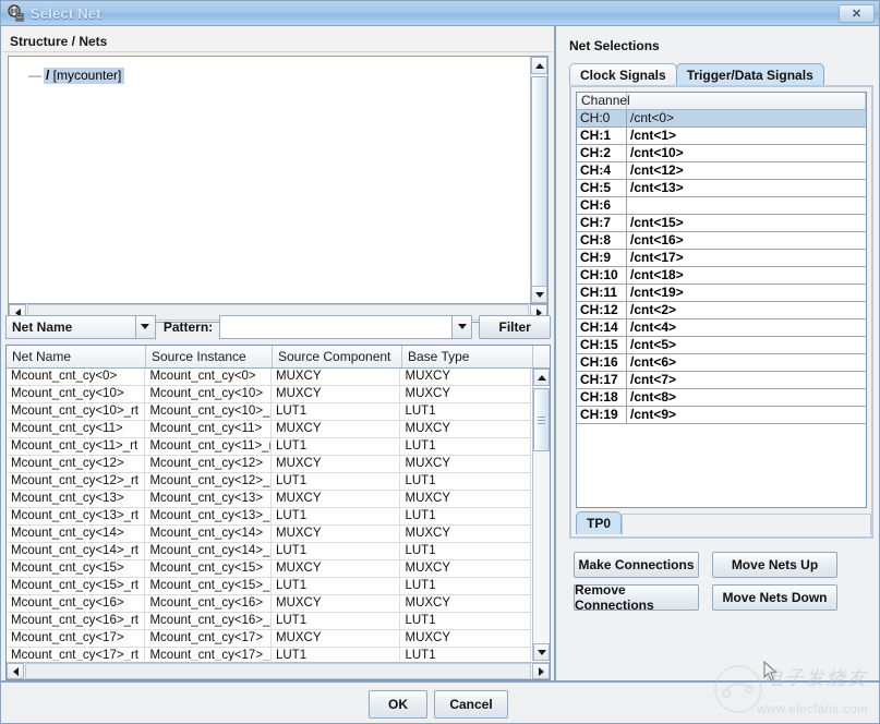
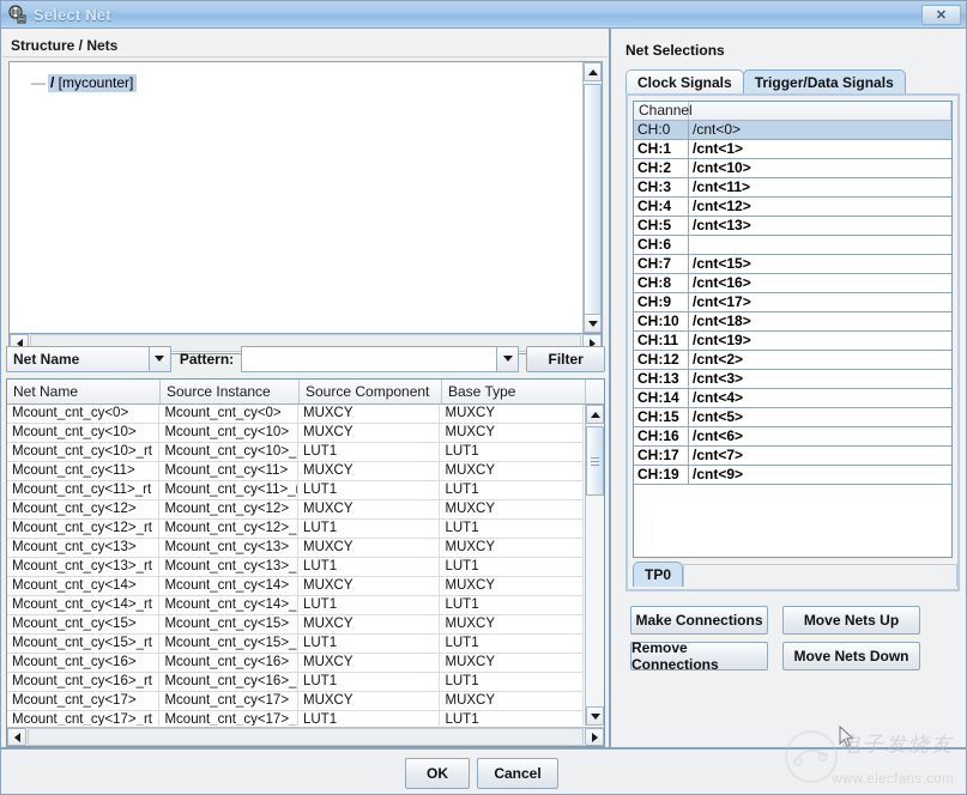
  Select Net
  ✕
  Structure / Nets
  —
  / [mycounter]
  Net Name
  Pattern:
  Filter
  Net Name
  Source Instance
  Source Component
  Base Type
  Mcount_cnt_cy<0>
  Mcount_cnt_cy<0>
  MUXCY
  MUXCY
  Mcount_cnt_cy<10>
  Mcount_cnt_cy<10>
  MUXCY
  MUXCY
  Mcount_cnt_cy<10>_rt
  Mcount_cnt_cy<10>_
  LUT1
  LUT1
  Mcount_cnt_cy<11>
  Mcount_cnt_cy<11>
  MUXCY
  MUXCY
  Mcount_cnt_cy<11>_rt
  Mcount_cnt_cy<11>_r
  LUT1
  LUT1
  Mcount_cnt_cy<12>
  Mcount_cnt_cy<12>
  MUXCY
  MUXCY
  Mcount_cnt_cy<12>_rt
  Mcount_cnt_cy<12>_
  LUT1
  LUT1
  Mcount_cnt_cy<13>
  Mcount_cnt_cy<13>
  MUXCY
  MUXCY
  Mcount_cnt_cy<13>_rt
  Mcount_cnt_cy<13>_
  LUT1
  LUT1
  Mcount_cnt_cy<14>
  Mcount_cnt_cy<14>
  MUXCY
  MUXCY
  Mcount_cnt_cy<14>_rt
  Mcount_cnt_cy<14>_
  LUT1
  LUT1
  Mcount_cnt_cy<15>
  Mcount_cnt_cy<15>
  MUXCY
  MUXCY
  Mcount_cnt_cy<15>_rt
  Mcount_cnt_cy<15>_
  LUT1
  LUT1
  Mcount_cnt_cy<16>
  Mcount_cnt_cy<16>
  MUXCY
  MUXCY
  Mcount_cnt_cy<16>_rt
  Mcount_cnt_cy<16>_
  LUT1
  LUT1
  Mcount_cnt_cy<17>
  Mcount_cnt_cy<17>
  MUXCY
  MUXCY
  Mcount_cnt_cy<17>_rt
  Mcount_cnt_cy<17>_
  LUT1
  LUT1
  Net Selections
  Clock Signals
  Trigger/Data Signals
  Channel
  CH:0
  /cnt<0>
  CH:1
  /cnt<1>
  CH:2
  /cnt<10>
+ CH:3
+ /cnt<11>
  CH:4
  /cnt<12>
  CH:5
  /cnt<13>
  CH:6
  CH:7
  /cnt<15>
  CH:8
  /cnt<16>
  CH:9
  /cnt<17>
  CH:10
  /cnt<18>
  CH:11
  /cnt<19>
  CH:12
  /cnt<2>
+ CH:13
+ /cnt<3>
  CH:14
  /cnt<4>
  CH:15
  /cnt<5>
  CH:16
  /cnt<6>
  CH:17
  /cnt<7>
- CH:18
- /cnt<8>
  CH:19
  /cnt<9>
  TP0
  Make Connections
  Remove Connections
  Move Nets Up
  Move Nets Down
  OK
  Cancel
  电子发烧友
  www.elecfans.com
